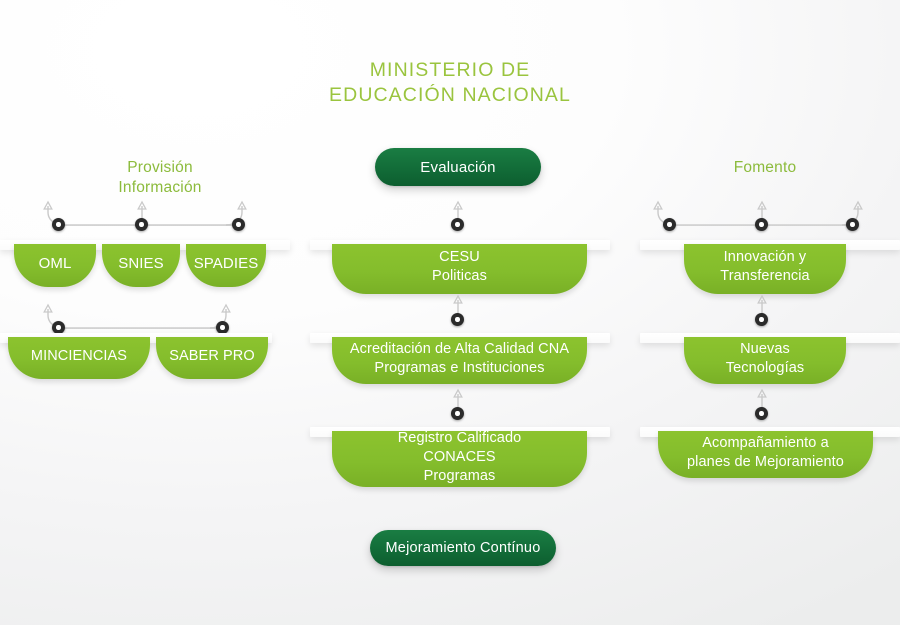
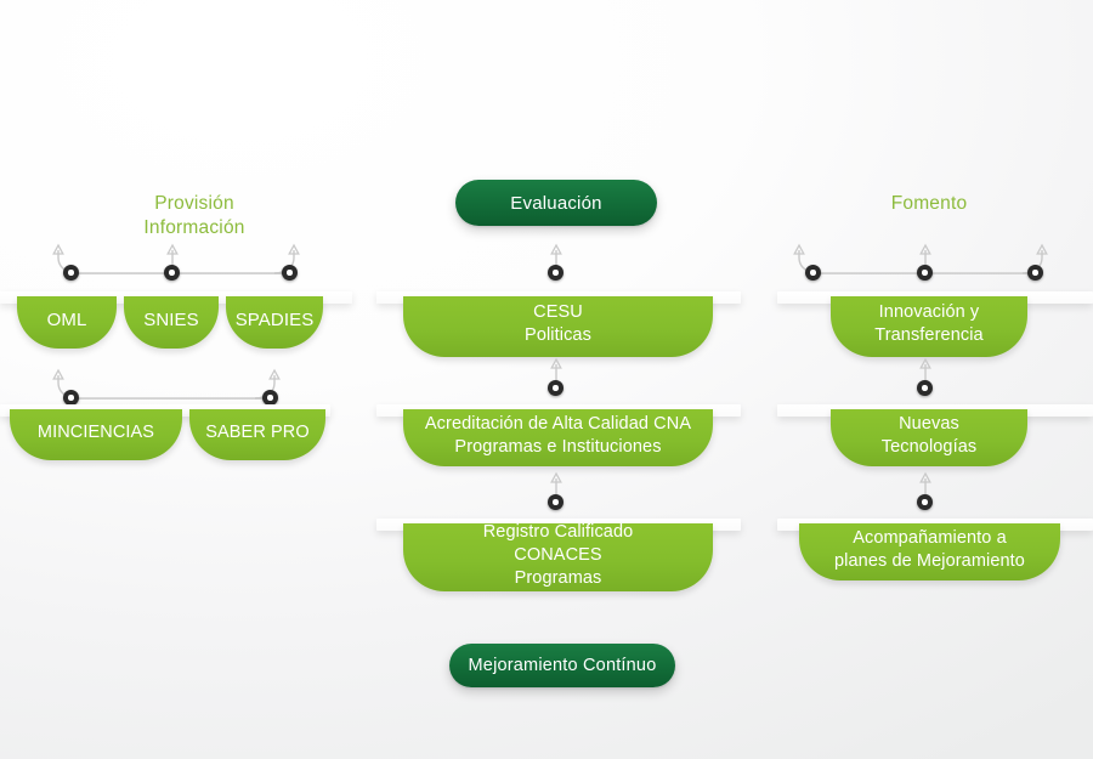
- MINISTERIO DE
- EDUCACIÓN NACIONAL
  Provisión
  Información
  Evaluación
  Fomento
  OML
  SNIES
  SPADIES
  MINCIENCIAS
  SABER PRO
  CESU
  Politicas
  Acreditación de Alta Calidad CNA
  Programas e Instituciones
  Registro Calificado
  CONACES
  Programas
  Innovación y
  Transferencia
  Nuevas
  Tecnologías
  Acompañamiento a
  planes de Mejoramiento
  Mejoramiento Contínuo
